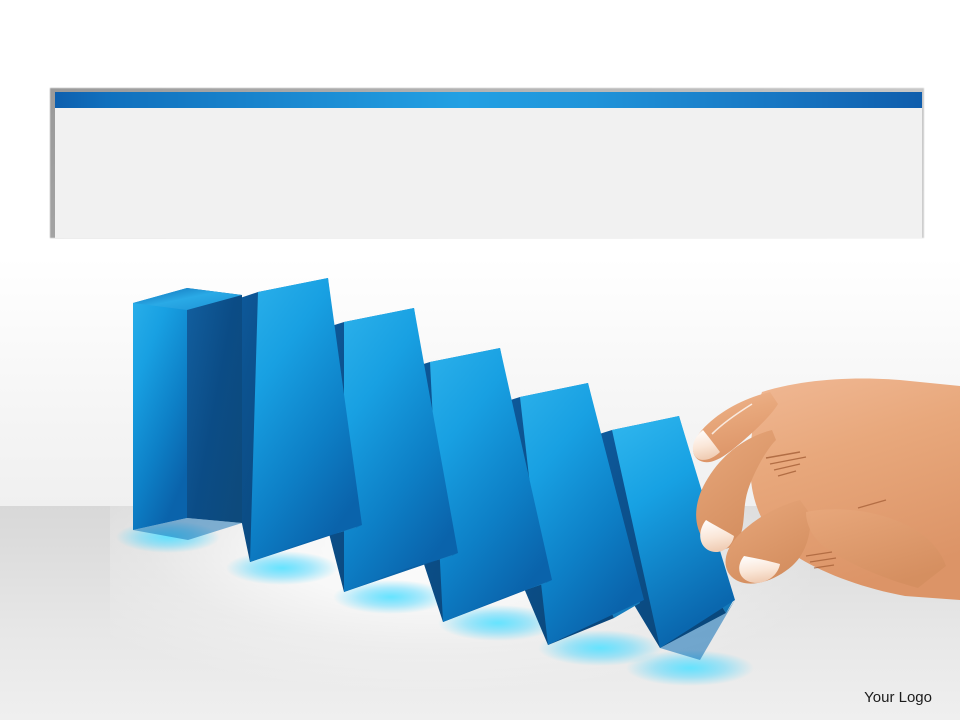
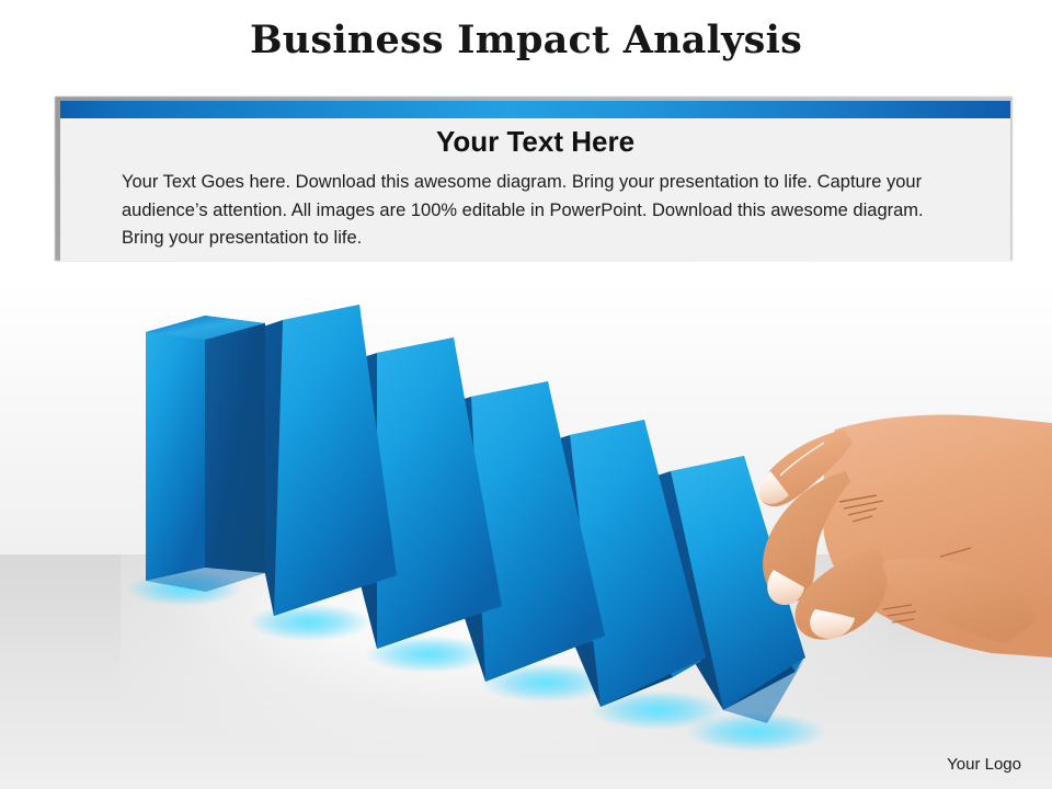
+ Business Impact Analysis
+ Your Text Here
+ Your Text Goes here. Download this awesome diagram. Bring your presentation to life. Capture your audience’s attention. All images are 100% editable in PowerPoint. Download this awesome diagram. Bring your presentation to life.
  Your Logo
